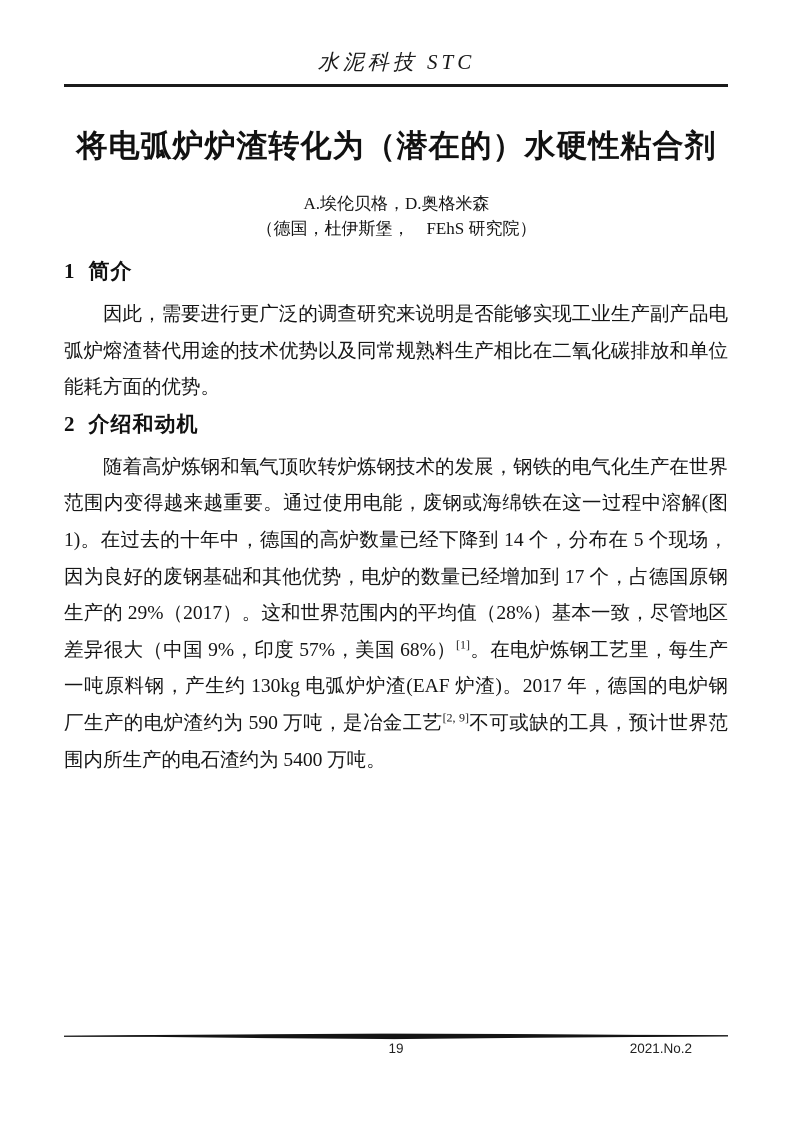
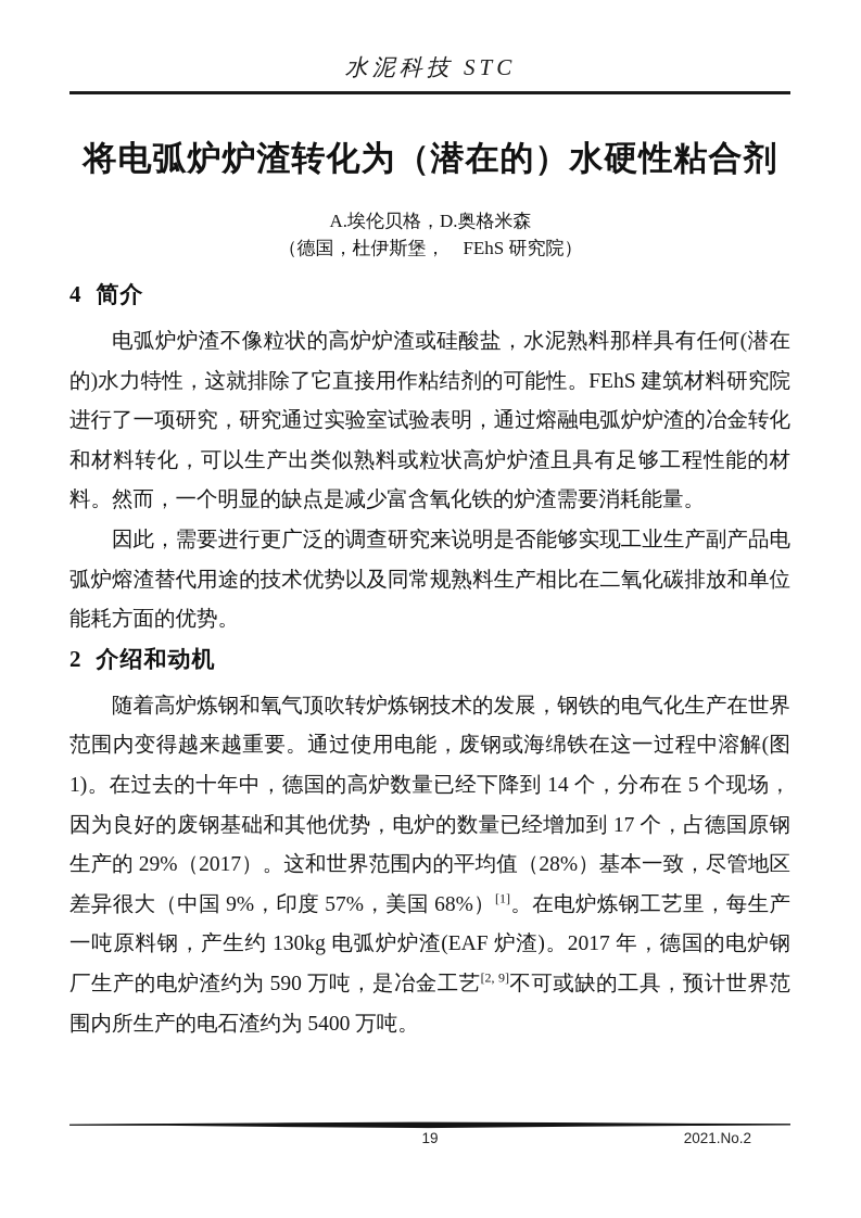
  水泥科技 STC
  将电弧炉炉渣转化为（潜在的）水硬性粘合剂
  A.埃伦贝格，D.奥格米森
  （德国，杜伊斯堡， FEhS 研究院）
- 1 简介
+ 4 简介
+ 电弧炉炉渣不像粒状的高炉炉渣或硅酸盐，水泥熟料那样具有任何(潜在的)水力特性，这就排除了它直接用作粘结剂的可能性。FEhS 建筑材料研究院进行了一项研究，研究通过实验室试验表明，通过熔融电弧炉炉渣的冶金转化和材料转化，可以生产出类似熟料或粒状高炉炉渣且具有足够工程性能的材料。然而，一个明显的缺点是减少富含氧化铁的炉渣需要消耗能量。
  因此，需要进行更广泛的调查研究来说明是否能够实现工业生产副产品电弧炉熔渣替代用途的技术优势以及同常规熟料生产相比在二氧化碳排放和单位能耗方面的优势。
  2 介绍和动机
  随着高炉炼钢和氧气顶吹转炉炼钢技术的发展，钢铁的电气化生产在世界范围内变得越来越重要。通过使用电能，废钢或海绵铁在这一过程中溶解(图 1)。在过去的十年中，德国的高炉数量已经下降到 14 个，分布在 5 个现场，因为良好的废钢基础和其他优势，电炉的数量已经增加到 17 个，占德国原钢生产的 29%（2017）。这和世界范围内的平均值（28%）基本一致，尽管地区差异很大（中国 9%，印度 57%，美国 68%）[1]。在电炉炼钢工艺里，每生产一吨原料钢，产生约 130kg 电弧炉炉渣(EAF 炉渣)。2017 年，德国的电炉钢厂生产的电炉渣约为 590 万吨，是冶金工艺[2, 9]不可或缺的工具，预计世界范围内所生产的电石渣约为 5400 万吨。
  19
  2021.No.2
